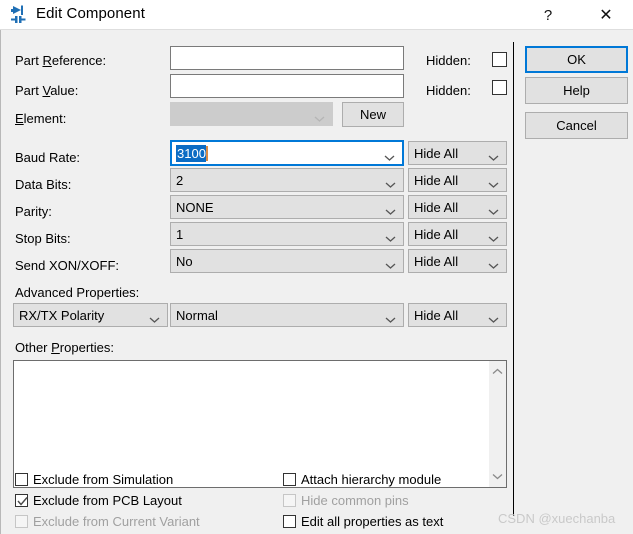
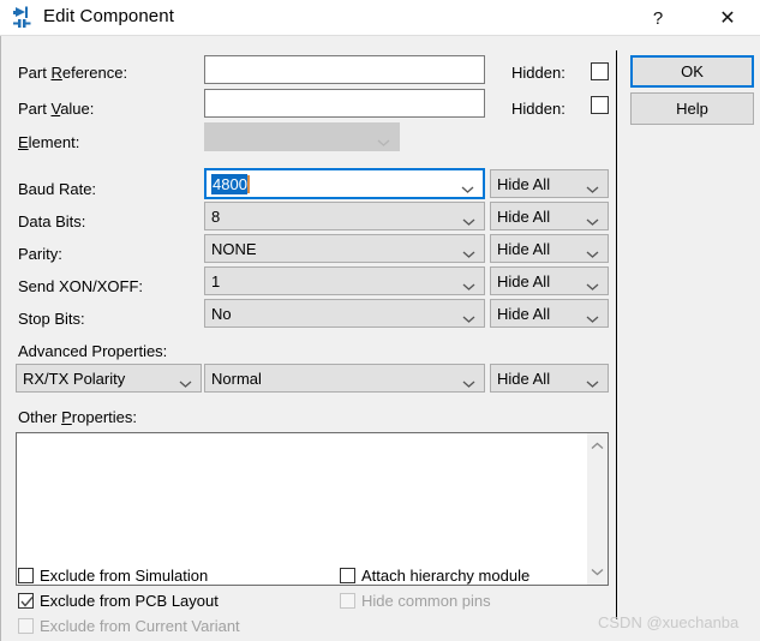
  Edit Component
  ?
  ✕
  Part Reference:
  Hidden:
  Part Value:
  Hidden:
  Element:
- New
  Baud Rate:
- 3100
+ 4800
  Hide All
  Data Bits:
- 2
+ 8
  Hide All
  Parity:
  NONE
  Hide All
- Stop Bits:
+ Send XON/XOFF:
  1
  Hide All
- Send XON/XOFF:
+ Stop Bits:
  No
  Hide All
  Advanced Properties:
  RX/TX Polarity
  Normal
  Hide All
  Other Properties:
  Exclude from Simulation
  Exclude from PCB Layout
  Exclude from Current Variant
  Attach hierarchy module
  Hide common pins
- Edit all properties as text
  OK
  Help
- Cancel
  CSDN @xuechanba
